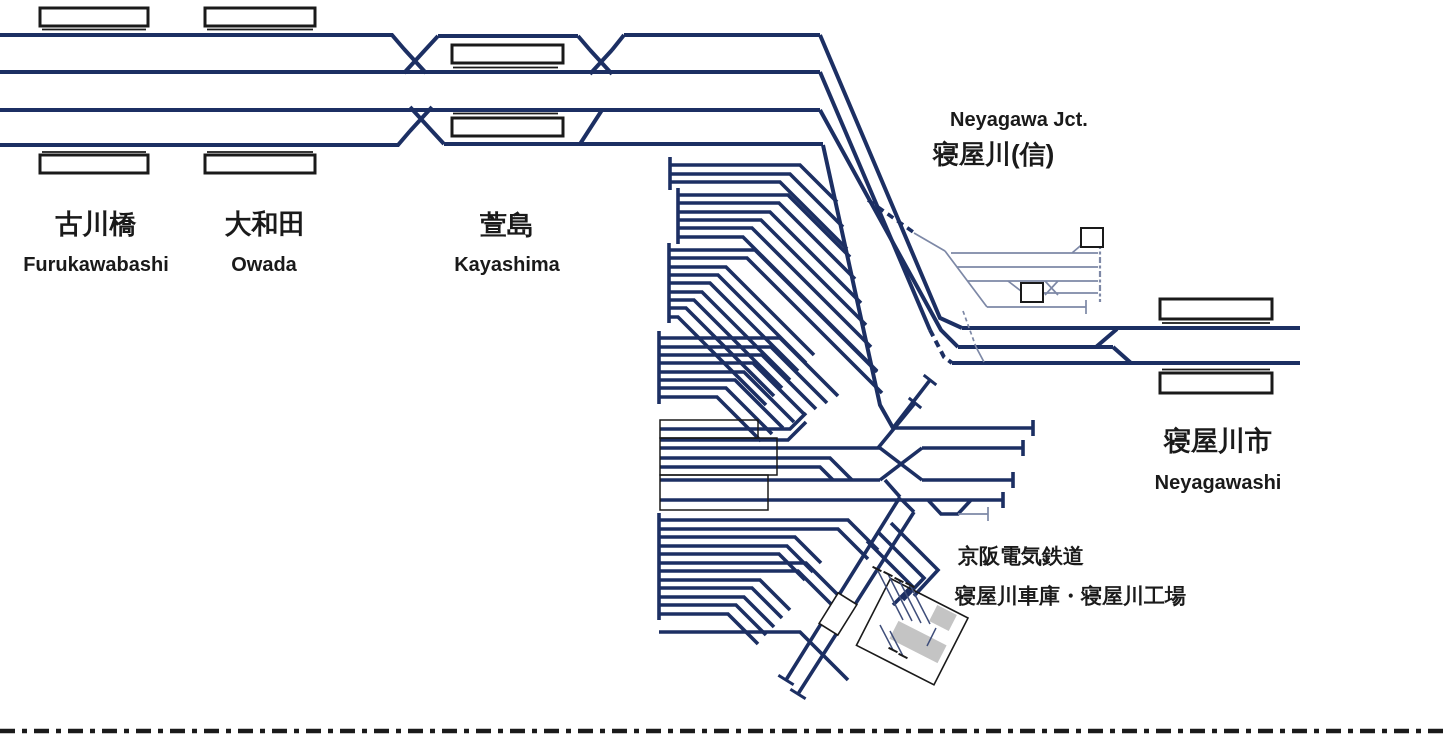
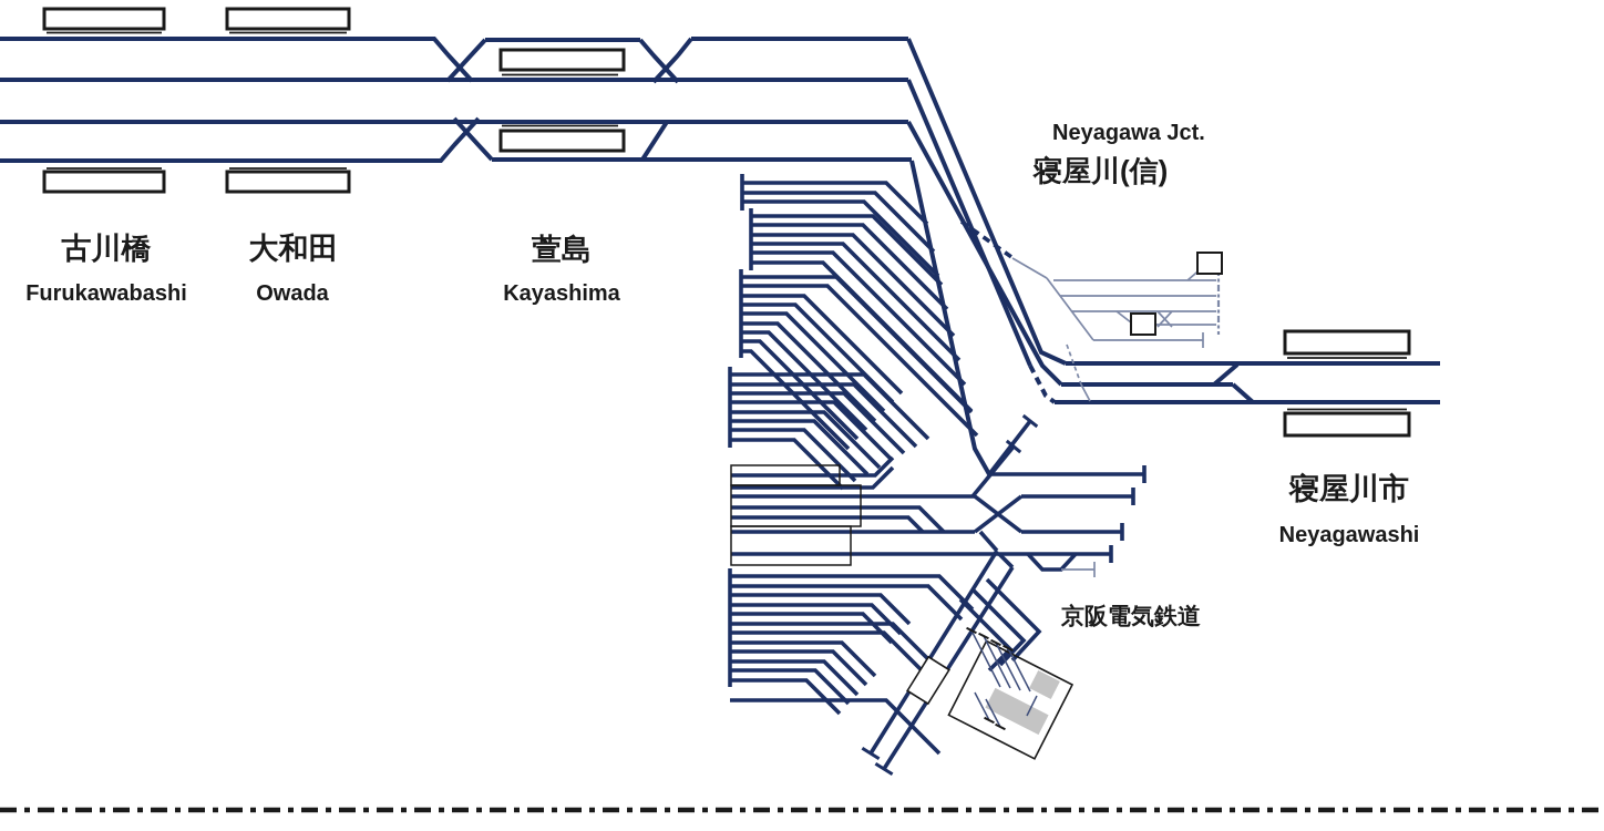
  古川橋
  Furukawabashi
  大和田
  Owada
  萱島
  Kayashima
  Neyagawa Jct.
  寝屋川(信)
  寝屋川市
  Neyagawashi
  京阪電気鉄道
- 寝屋川車庫・寝屋川工場
